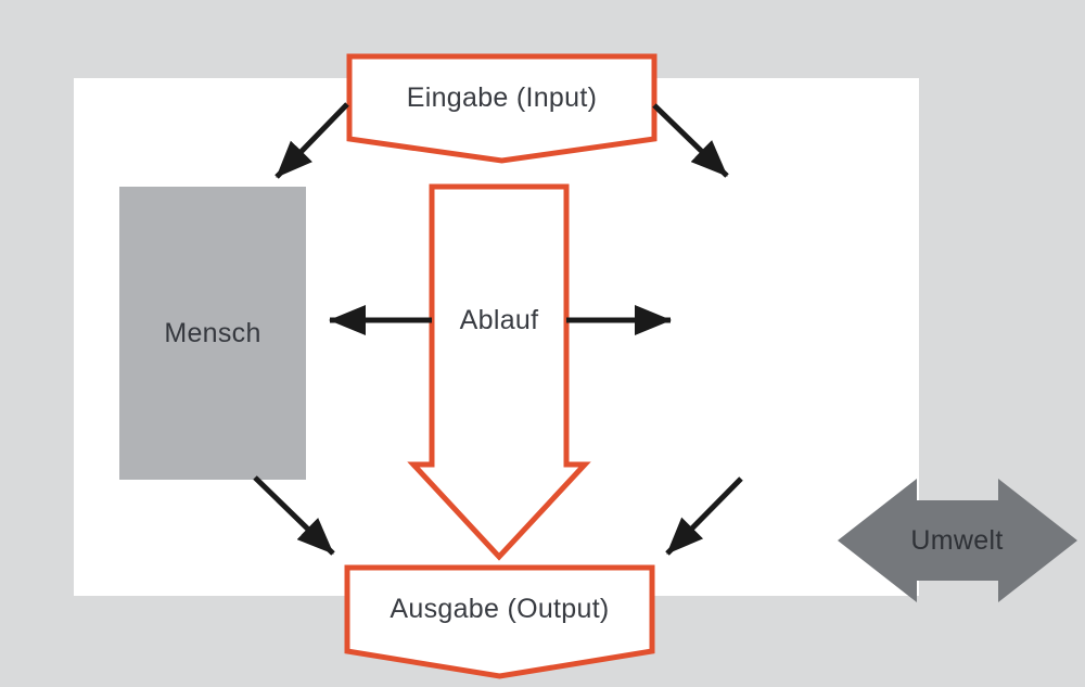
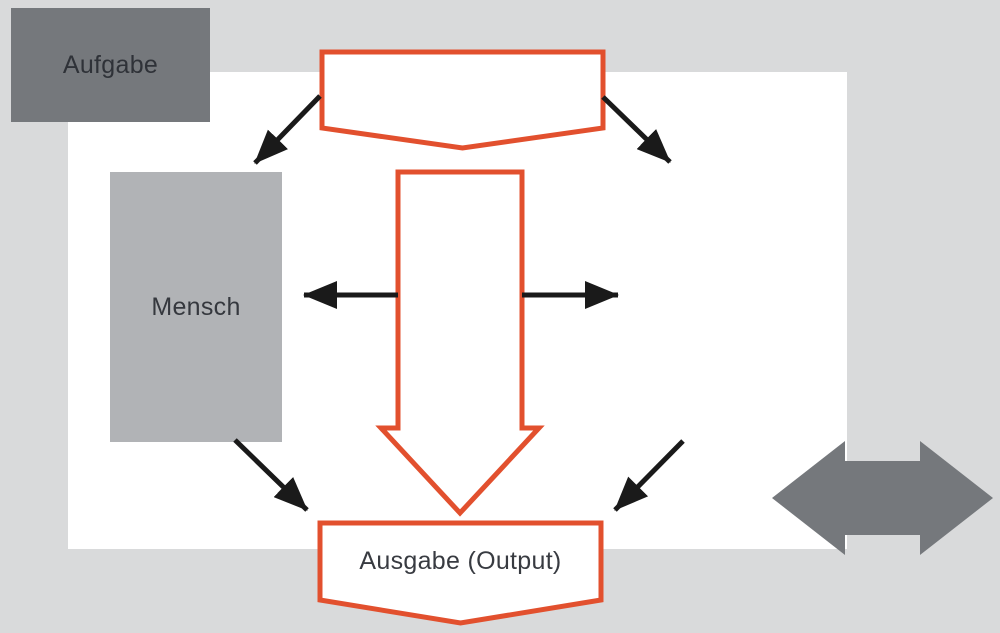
+ Aufgabe
  Mensch
- Eingabe (Input)
- Ablauf
  Ausgabe (Output)
- Umwelt
